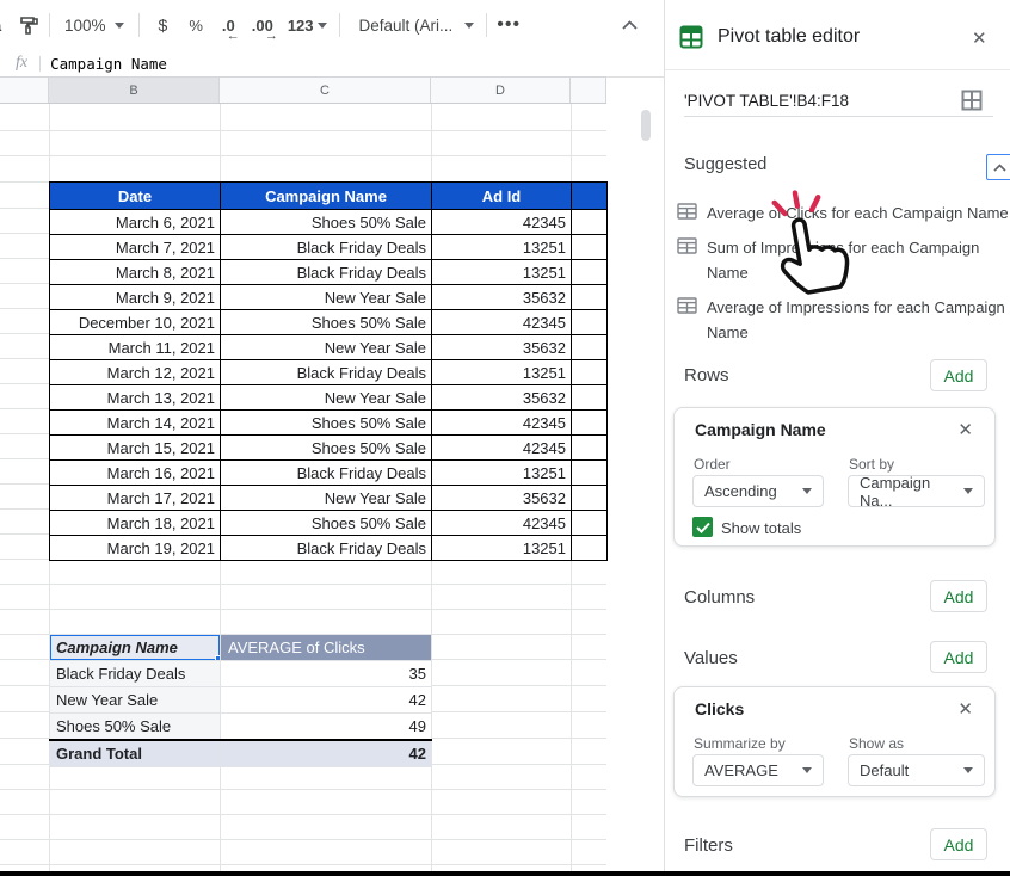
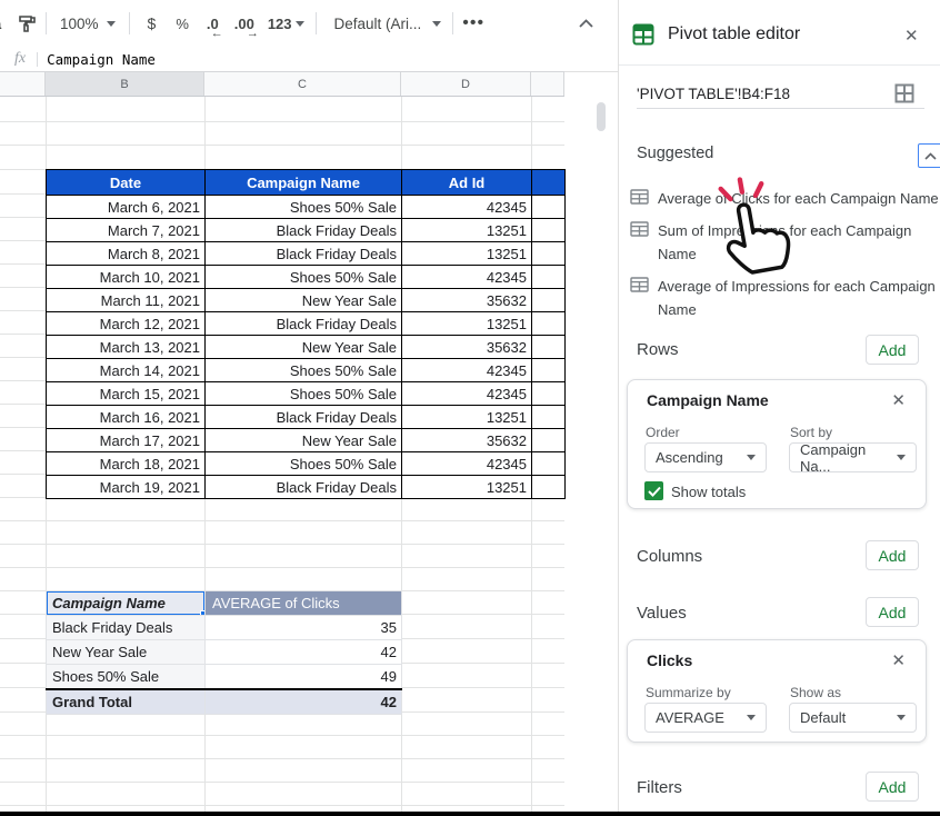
  100%
  $
  %
  .0
  ←
  .00
  →
  123
  Default (Ari...
  •••
  fx
  Campaign Name
  B
  C
  D
  Date	Campaign Name	Ad Id
  March 6, 2021	Shoes 50% Sale	42345
  March 7, 2021	Black Friday Deals	13251
  March 8, 2021	Black Friday Deals	13251
- March 9, 2021	New Year Sale	35632
- December 10, 2021	Shoes 50% Sale	42345
+ March 10, 2021	Shoes 50% Sale	42345
  March 11, 2021	New Year Sale	35632
  March 12, 2021	Black Friday Deals	13251
  March 13, 2021	New Year Sale	35632
  March 14, 2021	Shoes 50% Sale	42345
  March 15, 2021	Shoes 50% Sale	42345
  March 16, 2021	Black Friday Deals	13251
  March 17, 2021	New Year Sale	35632
  March 18, 2021	Shoes 50% Sale	42345
  March 19, 2021	Black Friday Deals	13251
  Campaign Name	AVERAGE of Clicks
  Black Friday Deals	35
  New Year Sale	42
  Shoes 50% Sale	49
  Grand Total	42
  Pivot table editor
  ✕
  'PIVOT TABLE'!B4:F18
  Suggested
  Average of Clicks for each Campaign Name
  Sum of Imprs for each Campaign Name
  Average of Impressions for each Campaign Name
  Rows
  Add
  Campaign Name
  ✕
  Order
  Sort by
  Ascending
  Campaign Na...
  Show totals
  Columns
  Add
  Values
  Add
  Clicks
  ✕
  Summarize by
  Show as
  AVERAGE
  Default
  Filters
  Add
